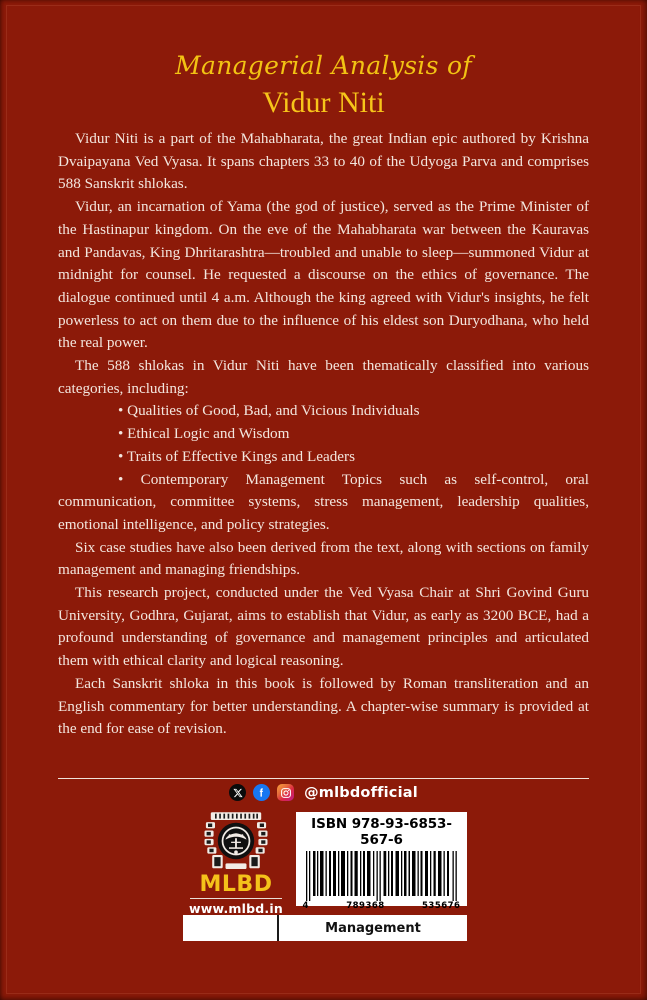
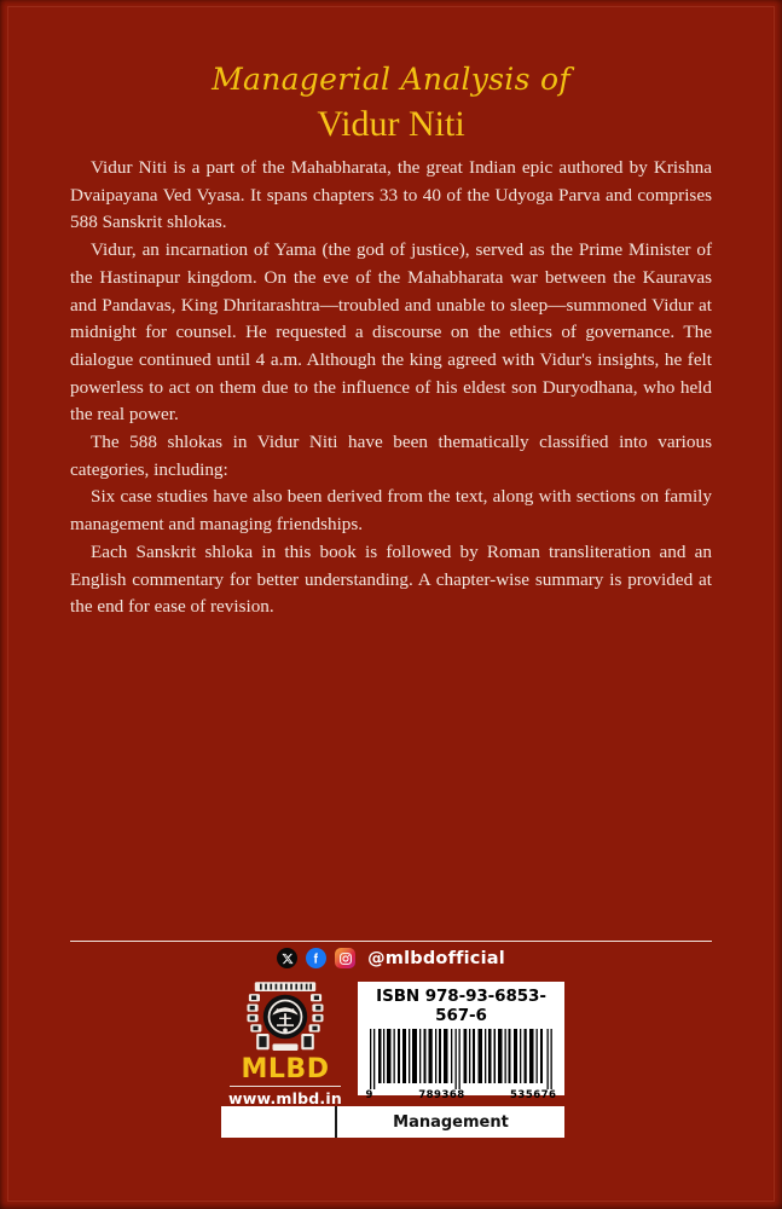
  Managerial Analysis of
  Vidur Niti
  Vidur Niti is a part of the Mahabharata, the great Indian epic authored by Krishna Dvaipayana Ved Vyasa. It spans chapters 33 to 40 of the Udyoga Parva and comprises 588 Sanskrit shlokas.
  Vidur, an incarnation of Yama (the god of justice), served as the Prime Minister of the Hastinapur kingdom. On the eve of the Mahabharata war between the Kauravas and Pandavas, King Dhritarashtra—troubled and unable to sleep—summoned Vidur at midnight for counsel. He requested a discourse on the ethics of governance. The dialogue continued until 4 a.m. Although the king agreed with Vidur's insights, he felt powerless to act on them due to the influence of his eldest son Duryodhana, who held the real power.
  The 588 shlokas in Vidur Niti have been thematically classified into various categories, including:
- • Qualities of Good, Bad, and Vicious Individuals
- • Ethical Logic and Wisdom
- • Traits of Effective Kings and Leaders
- • Contemporary Management Topics such as self-control, oral communication, committee systems, stress management, leadership qualities, emotional intelligence, and policy strategies.
  Six case studies have also been derived from the text, along with sections on family management and managing friendships.
- This research project, conducted under the Ved Vyasa Chair at Shri Govind Guru University, Godhra, Gujarat, aims to establish that Vidur, as early as 3200 BCE, had a profound understanding of governance and management principles and articulated them with ethical clarity and logical reasoning.
  Each Sanskrit shloka in this book is followed by Roman transliteration and an English commentary for better understanding. A chapter-wise summary is provided at the end for ease of revision.
  @mlbdofficial
  MLBD
  www.mlbd.in
  ISBN 978-93-6853-567-6
- 4
+ 9
  789368
  535676
  Management
